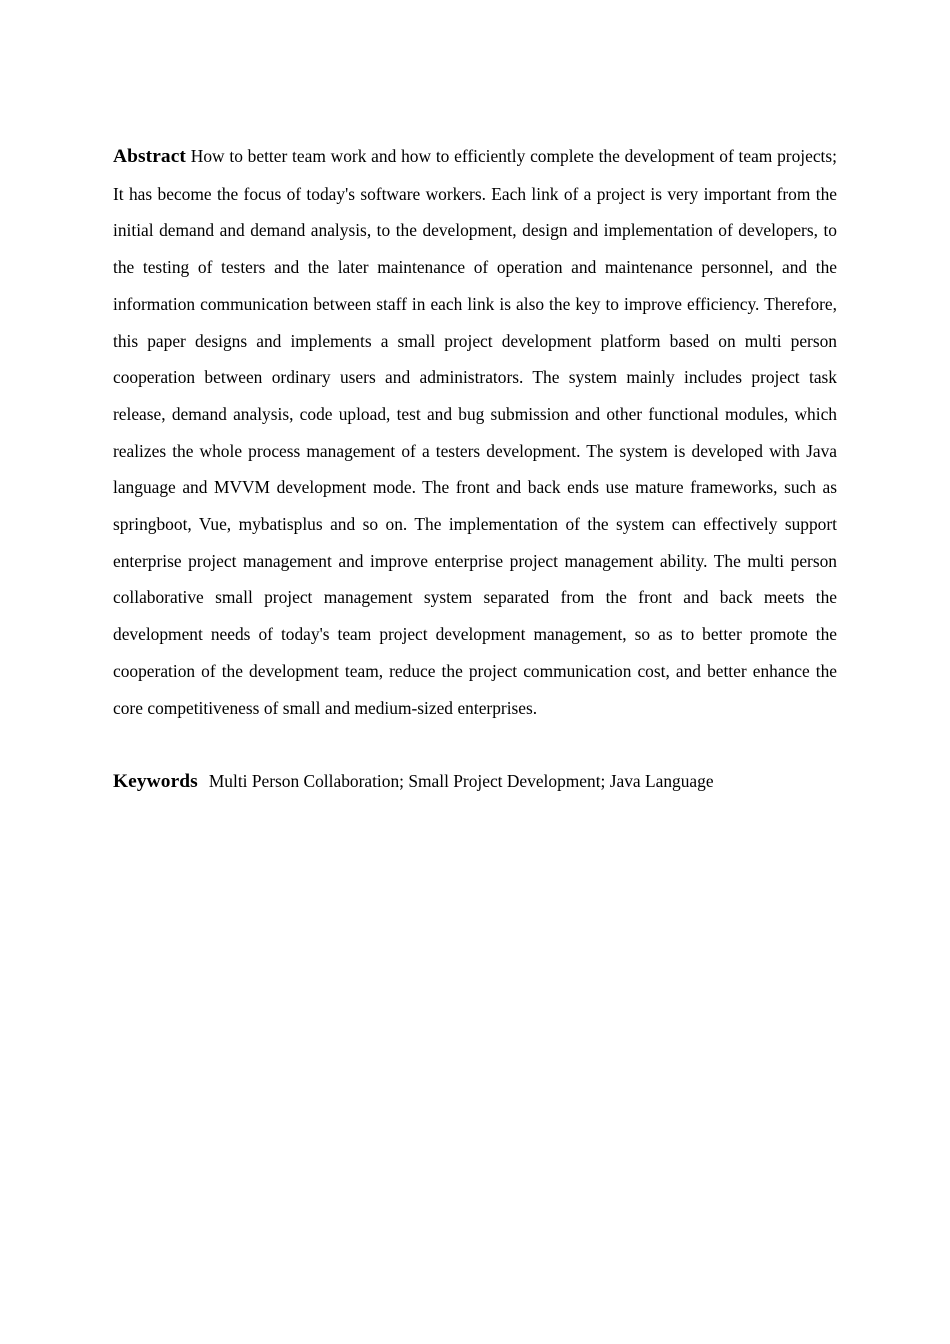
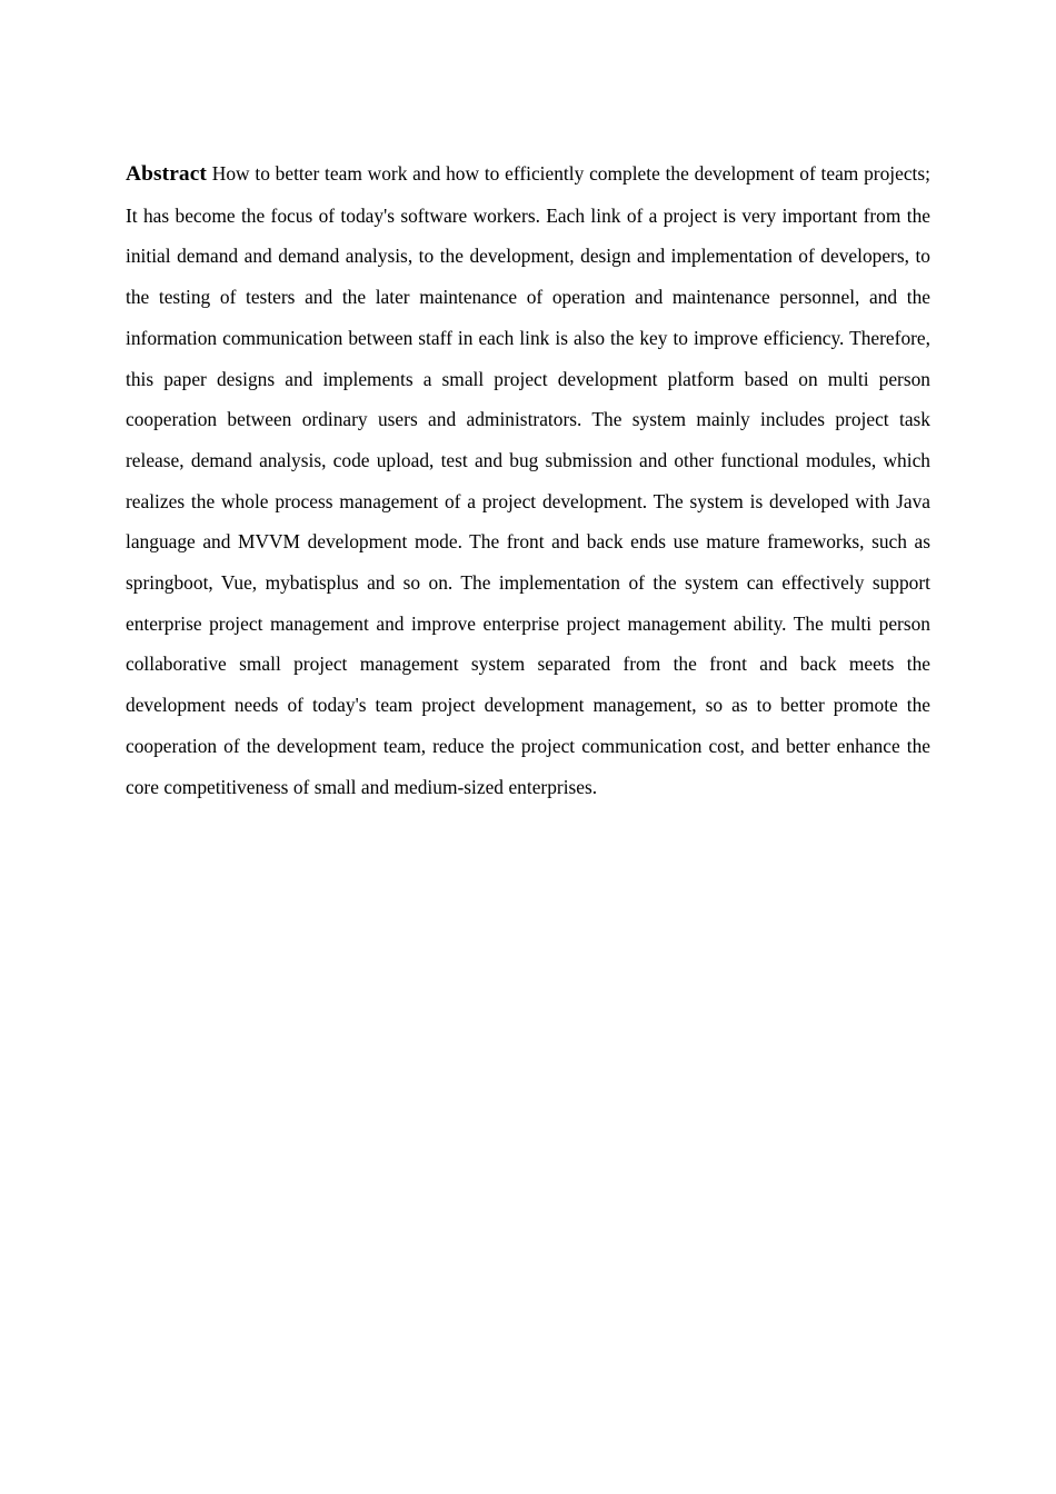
- Abstract How to better team work and how to efficiently complete the development of team projects; It has become the focus of today's software workers. Each link of a project is very important from the initial demand and demand analysis, to the development, design and implementation of developers, to the testing of testers and the later maintenance of operation and maintenance personnel, and the information communication between staff in each link is also the key to improve efficiency. Therefore, this paper designs and implements a small project development platform based on multi person cooperation between ordinary users and administrators. The system mainly includes project task release, demand analysis, code upload, test and bug submission and other functional modules, which realizes the whole process management of a testers development. The system is developed with Java language and MVVM development mode. The front and back ends use mature frameworks, such as springboot, Vue, mybatisplus and so on. The implementation of the system can effectively support enterprise project management and improve enterprise project management ability. The multi person collaborative small project management system separated from the front and back meets the development needs of today's team project development management, so as to better promote the cooperation of the development team, reduce the project communication cost, and better enhance the core competitiveness of small and medium-sized enterprises.
+ Abstract How to better team work and how to efficiently complete the development of team projects; It has become the focus of today's software workers. Each link of a project is very important from the initial demand and demand analysis, to the development, design and implementation of developers, to the testing of testers and the later maintenance of operation and maintenance personnel, and the information communication between staff in each link is also the key to improve efficiency. Therefore, this paper designs and implements a small project development platform based on multi person cooperation between ordinary users and administrators. The system mainly includes project task release, demand analysis, code upload, test and bug submission and other functional modules, which realizes the whole process management of a project development. The system is developed with Java language and MVVM development mode. The front and back ends use mature frameworks, such as springboot, Vue, mybatisplus and so on. The implementation of the system can effectively support enterprise project management and improve enterprise project management ability. The multi person collaborative small project management system separated from the front and back meets the development needs of today's team project development management, so as to better promote the cooperation of the development team, reduce the project communication cost, and better enhance the core competitiveness of small and medium-sized enterprises.
- Keywords Multi Person Collaboration; Small Project Development; Java Language
